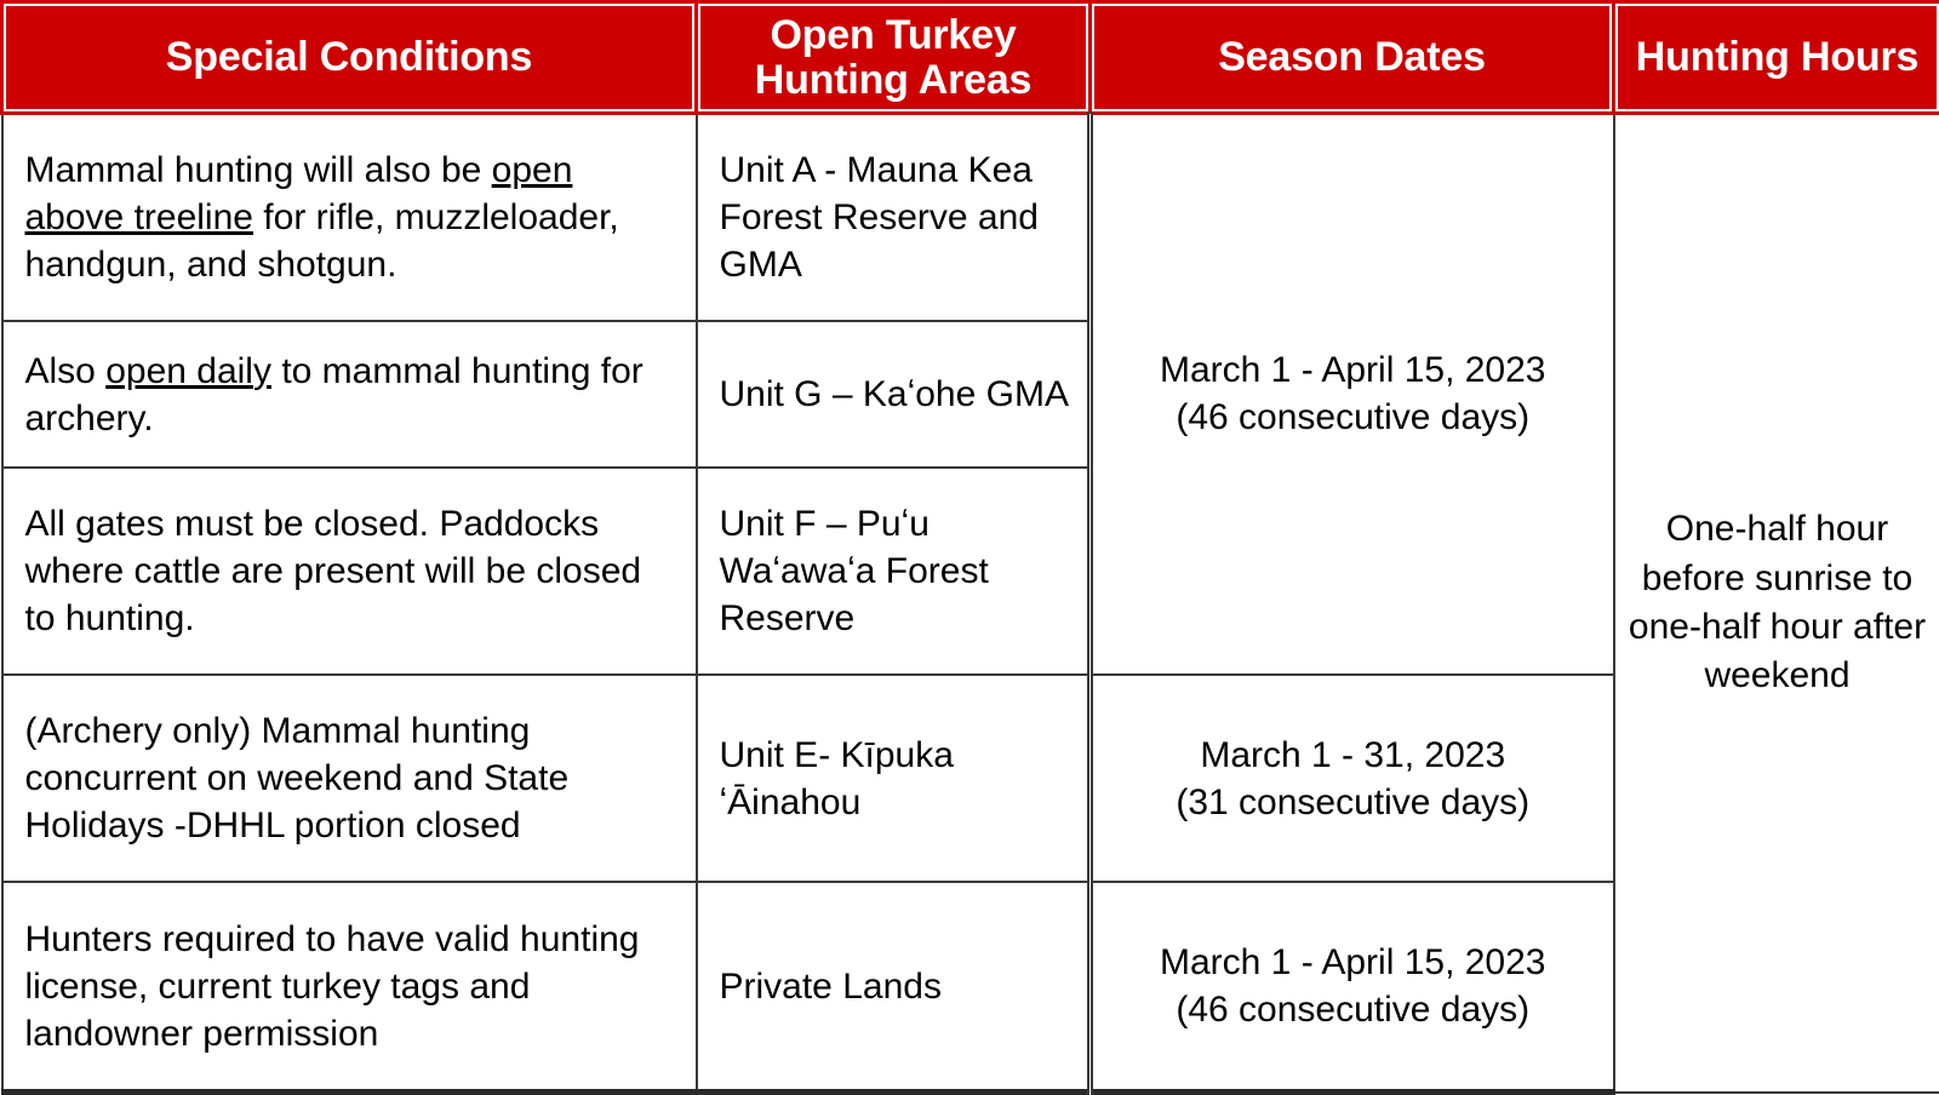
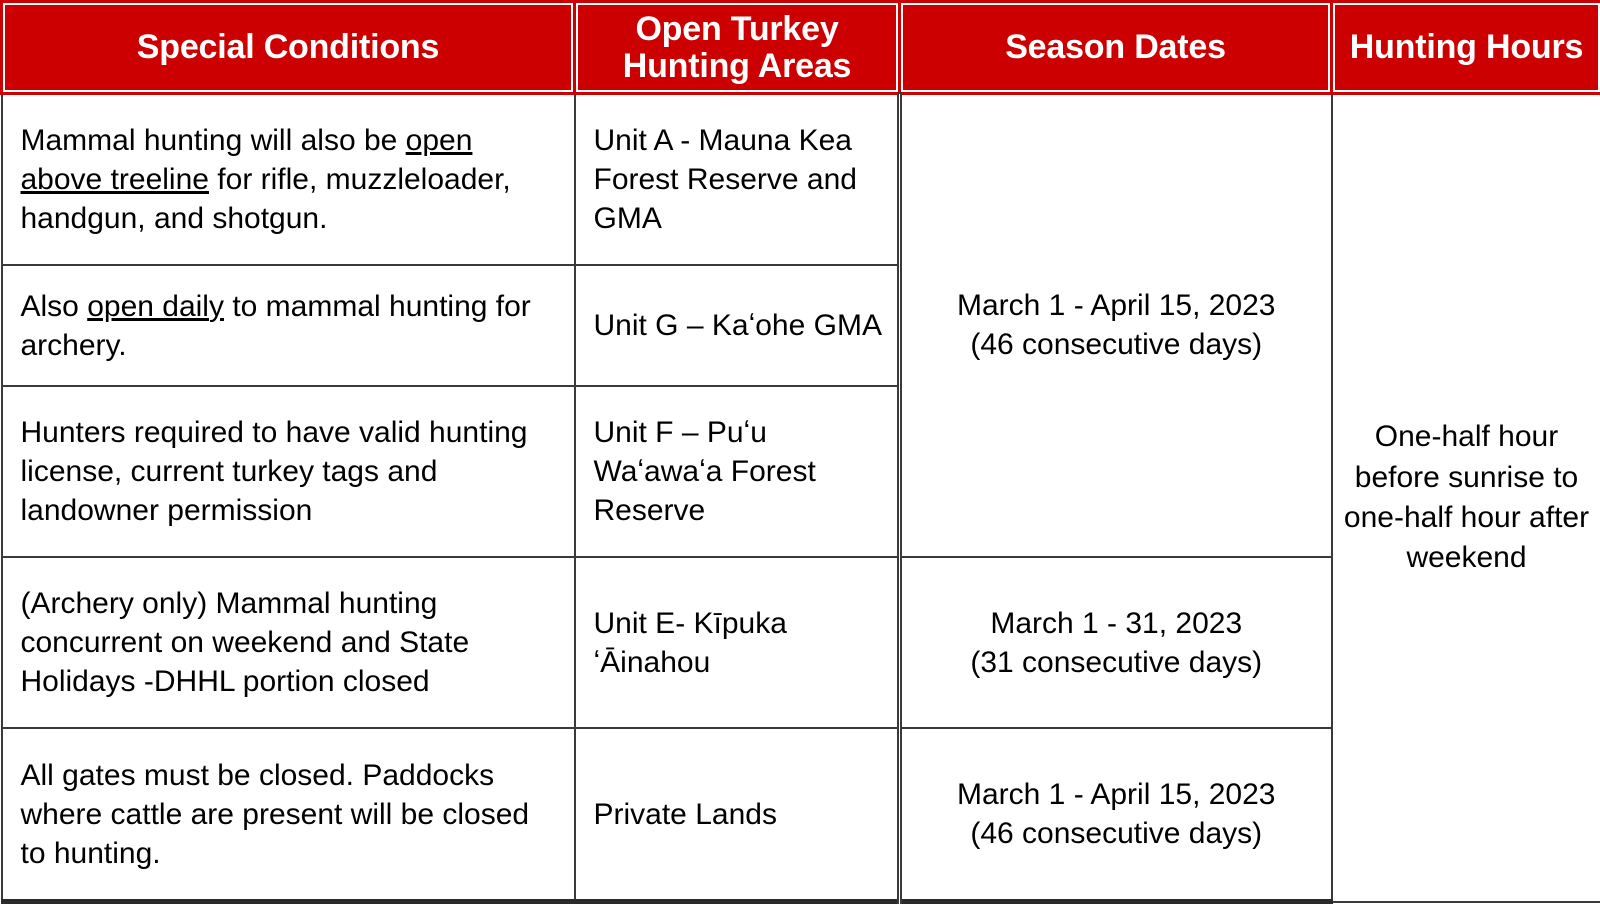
  Special Conditions	Open Turkey Hunting Areas	Season Dates	Hunting Hours
  Mammal hunting will also be open above treeline for rifle, muzzleloader, handgun, and shotgun.	Unit A - Mauna Kea Forest Reserve and GMA	March 1 - April 15, 2023 (46 consecutive days)	One-half hour before sunrise to one-half hour after weekend
  Also open daily to mammal hunting for archery.	Unit G – Kaʻohe GMA
- All gates must be closed. Paddocks where cattle are present will be closed to hunting.	Unit F – Puʻu Waʻawaʻa Forest Reserve
+ Hunters required to have valid hunting license, current turkey tags and landowner permission	Unit F – Puʻu Waʻawaʻa Forest Reserve
  (Archery only) Mammal hunting concurrent on weekend and State Holidays -DHHL portion closed	Unit E- Kīpuka ʻĀinahou	March 1 - 31, 2023 (31 consecutive days)
- Hunters required to have valid hunting license, current turkey tags and landowner permission	Private Lands	March 1 - April 15, 2023 (46 consecutive days)
+ All gates must be closed. Paddocks where cattle are present will be closed to hunting.	Private Lands	March 1 - April 15, 2023 (46 consecutive days)
